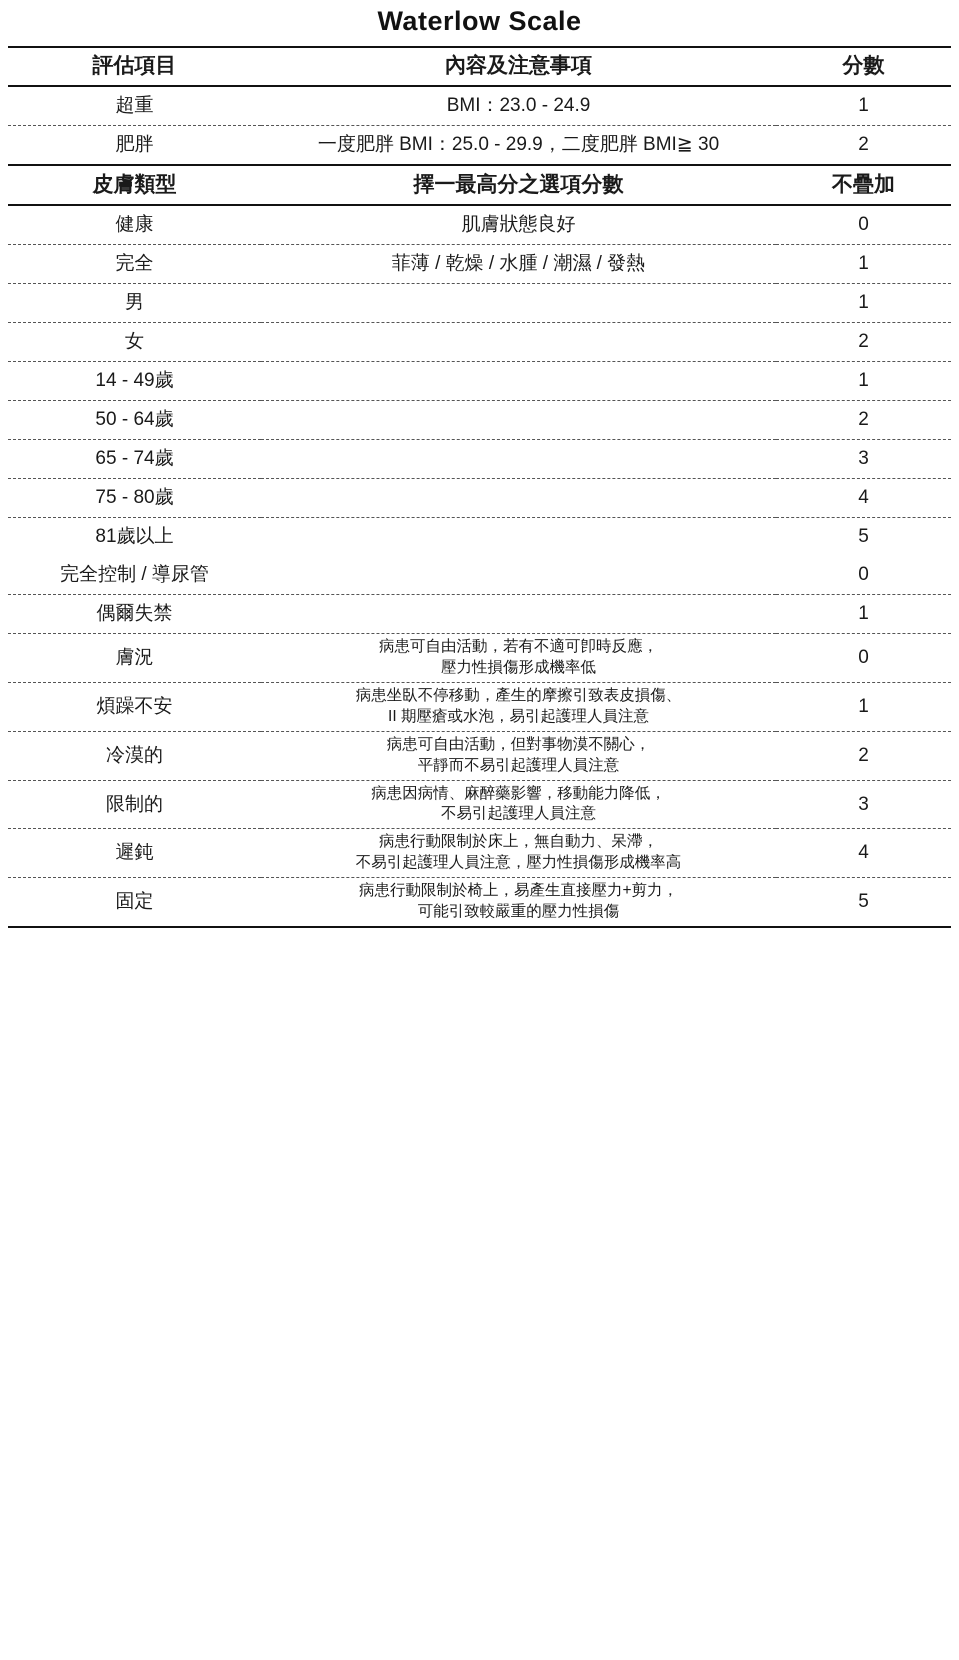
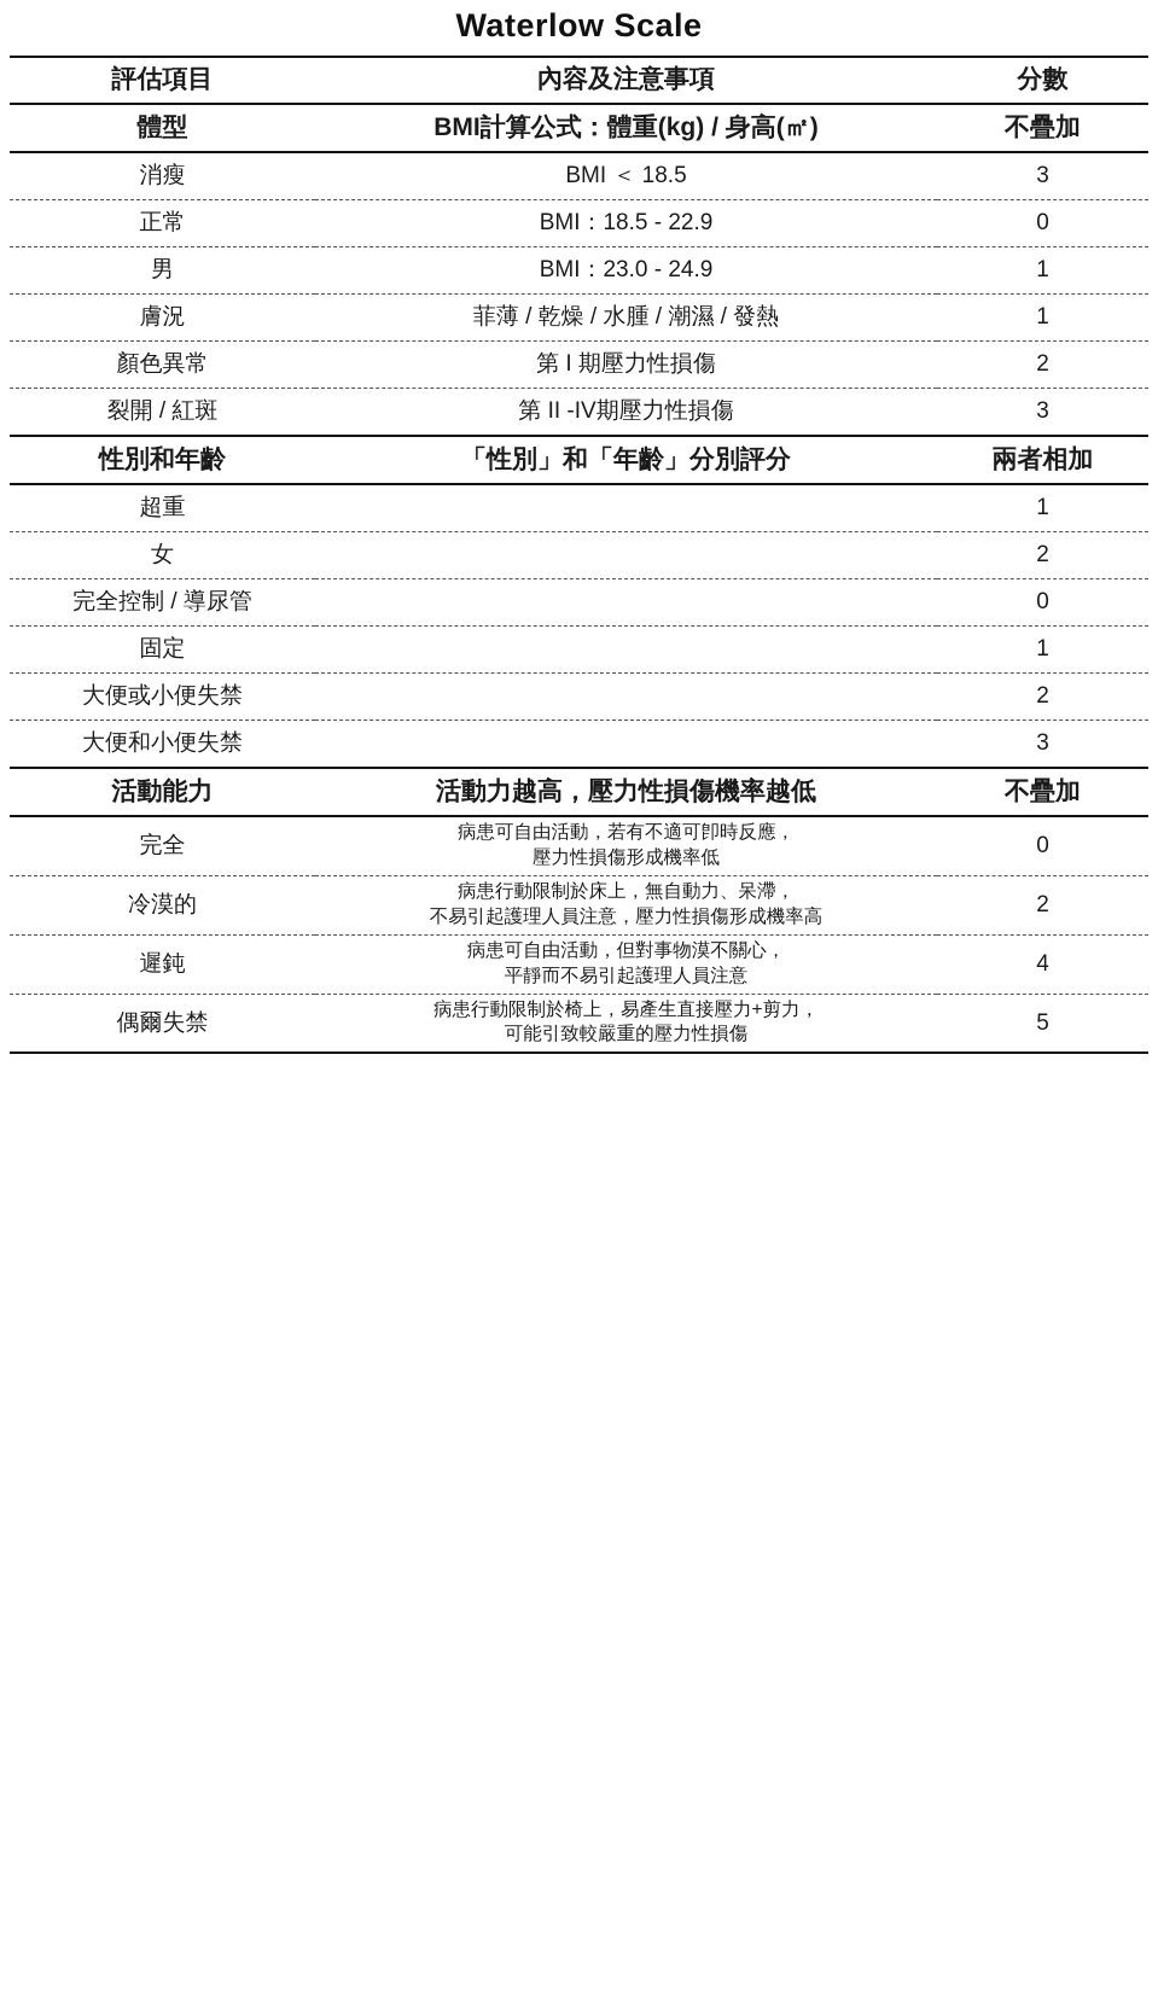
  Waterlow Scale
  評估項目	內容及注意事項	分數
+ 體型	BMI計算公式：體重(kg) / 身高(㎡)	不疊加
+ 消瘦	BMI ＜ 18.5	3
+ 正常	BMI：18.5 - 22.9	0
- 超重	BMI：23.0 - 24.9	1
+ 男	BMI：23.0 - 24.9	1
- 肥胖	一度肥胖 BMI：25.0 - 29.9，二度肥胖 BMI≧ 30	2
- 皮膚類型	擇一最高分之選項分數	不疊加
- 健康	肌膚狀態良好	0
- 完全	菲薄 / 乾燥 / 水腫 / 潮濕 / 發熱	1
+ 膚況	菲薄 / 乾燥 / 水腫 / 潮濕 / 發熱	1
+ 顏色異常	第 I 期壓力性損傷	2
+ 裂開 / 紅斑	第 II -IV期壓力性損傷	3
+ 性別和年齡	「性別」和「年齡」分別評分	兩者相加
- 男		1
+ 超重		1
  女		2
- 14 - 49歲		1
- 50 - 64歲		2
- 65 - 74歲		3
- 75 - 80歲		4
- 81歲以上		5
  完全控制 / 導尿管		0
- 偶爾失禁		1
+ 固定		1
+ 大便或小便失禁		2
+ 大便和小便失禁		3
+ 活動能力	活動力越高，壓力性損傷機率越低	不疊加
- 膚況	病患可自由活動，若有不適可卽時反應， 壓力性損傷形成機率低	0
+ 完全	病患可自由活動，若有不適可卽時反應， 壓力性損傷形成機率低	0
- 煩躁不安	病患坐臥不停移動，產生的摩擦引致表皮損傷、 II 期壓瘡或水泡，易引起護理人員注意	1
- 冷漠的	病患可自由活動，但對事物漠不關心， 平靜而不易引起護理人員注意	2
+ 冷漠的	病患行動限制於床上，無自動力、呆滯， 不易引起護理人員注意，壓力性損傷形成機率高	2
- 限制的	病患因病情、麻醉藥影響，移動能力降低， 不易引起護理人員注意	3
- 遲鈍	病患行動限制於床上，無自動力、呆滯， 不易引起護理人員注意，壓力性損傷形成機率高	4
+ 遲鈍	病患可自由活動，但對事物漠不關心， 平靜而不易引起護理人員注意	4
- 固定	病患行動限制於椅上，易產生直接壓力+剪力， 可能引致較嚴重的壓力性損傷	5
+ 偶爾失禁	病患行動限制於椅上，易產生直接壓力+剪力， 可能引致較嚴重的壓力性損傷	5
